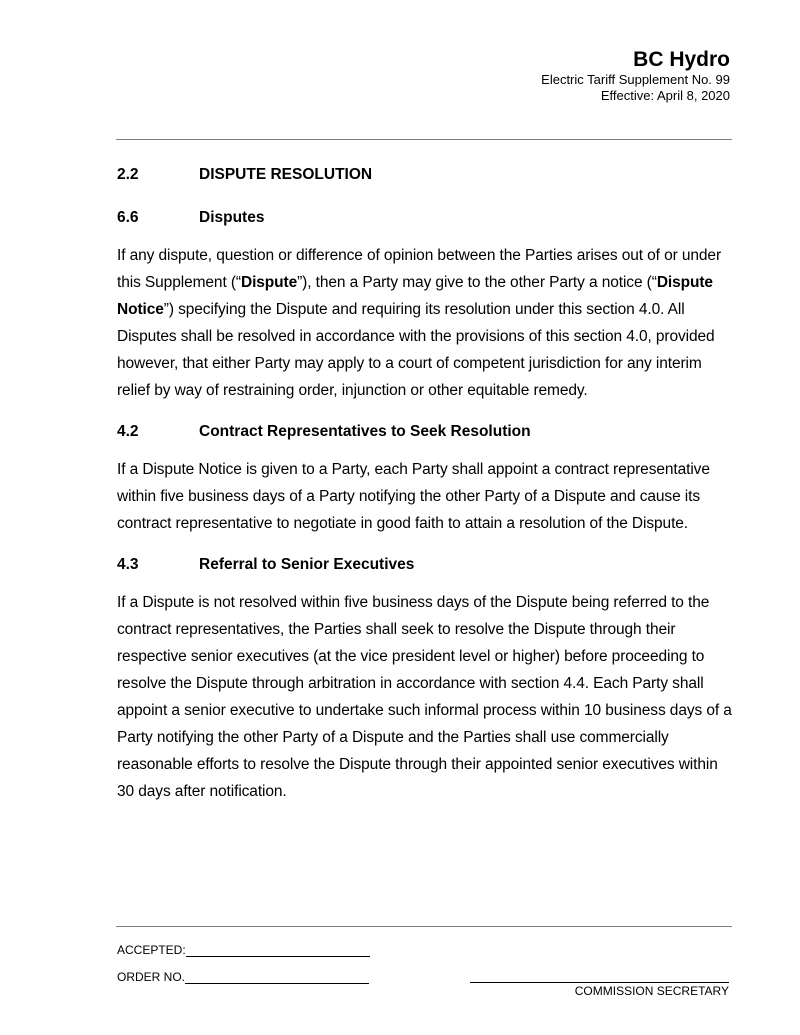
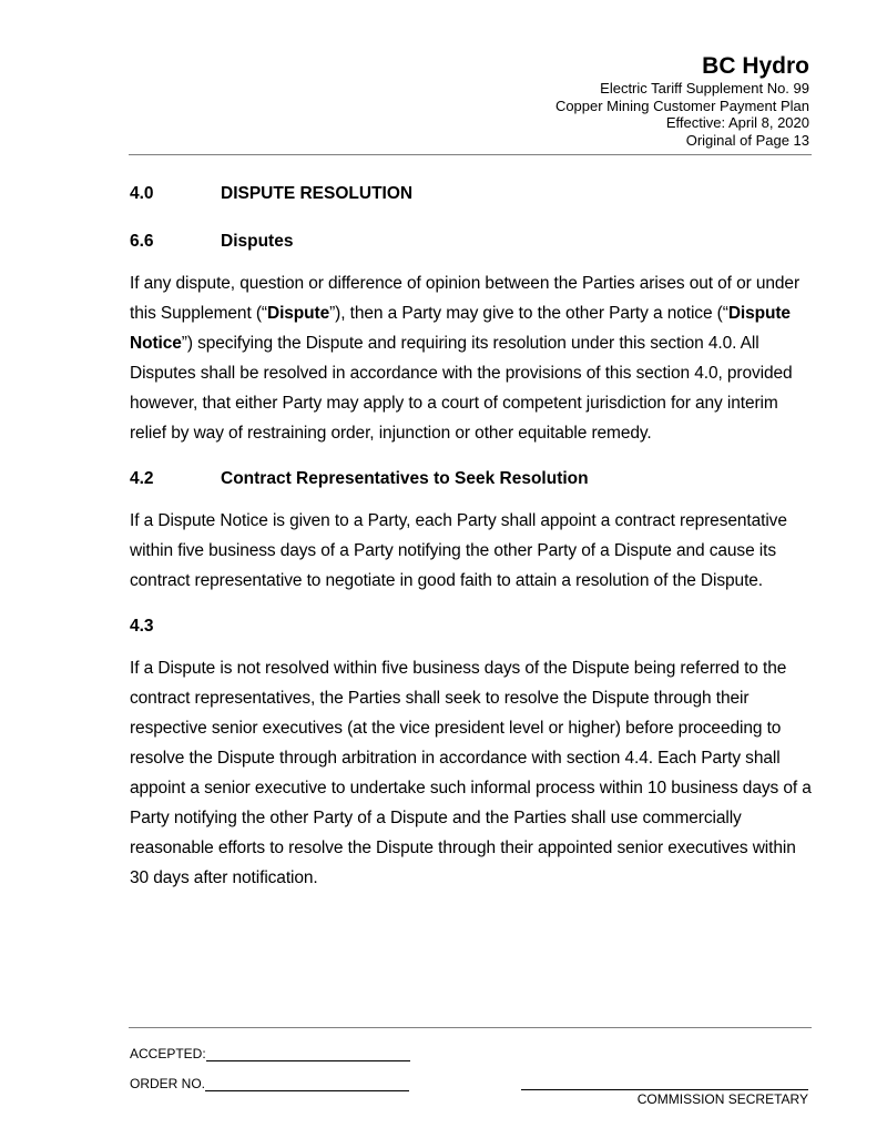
  BC Hydro
  Electric Tariff Supplement No. 99
+ Copper Mining Customer Payment Plan
  Effective: April 8, 2020
+ Original of Page 13
- 2.2
+ 4.0
  DISPUTE RESOLUTION
  6.6
  Disputes
  If any dispute, question or difference of opinion between the Parties arises out of or under this Supplement (“Dispute”), then a Party may give to the other Party a notice (“Dispute Notice”) specifying the Dispute and requiring its resolution under this section 4.0. All Disputes shall be resolved in accordance with the provisions of this section 4.0, provided however, that either Party may apply to a court of competent jurisdiction for any interim relief by way of restraining order, injunction or other equitable remedy.
  4.2
  Contract Representatives to Seek Resolution
  If a Dispute Notice is given to a Party, each Party shall appoint a contract representative within five business days of a Party notifying the other Party of a Dispute and cause its contract representative to negotiate in good faith to attain a resolution of the Dispute.
  4.3
- Referral to Senior Executives
  If a Dispute is not resolved within five business days of the Dispute being referred to the contract representatives, the Parties shall seek to resolve the Dispute through their respective senior executives (at the vice president level or higher) before proceeding to resolve the Dispute through arbitration in accordance with section 4.4. Each Party shall appoint a senior executive to undertake such informal process within 10 business days of a Party notifying the other Party of a Dispute and the Parties shall use commercially reasonable efforts to resolve the Dispute through their appointed senior executives within 30 days after notification.
  ACCEPTED:
  ORDER NO.
  COMMISSION SECRETARY
